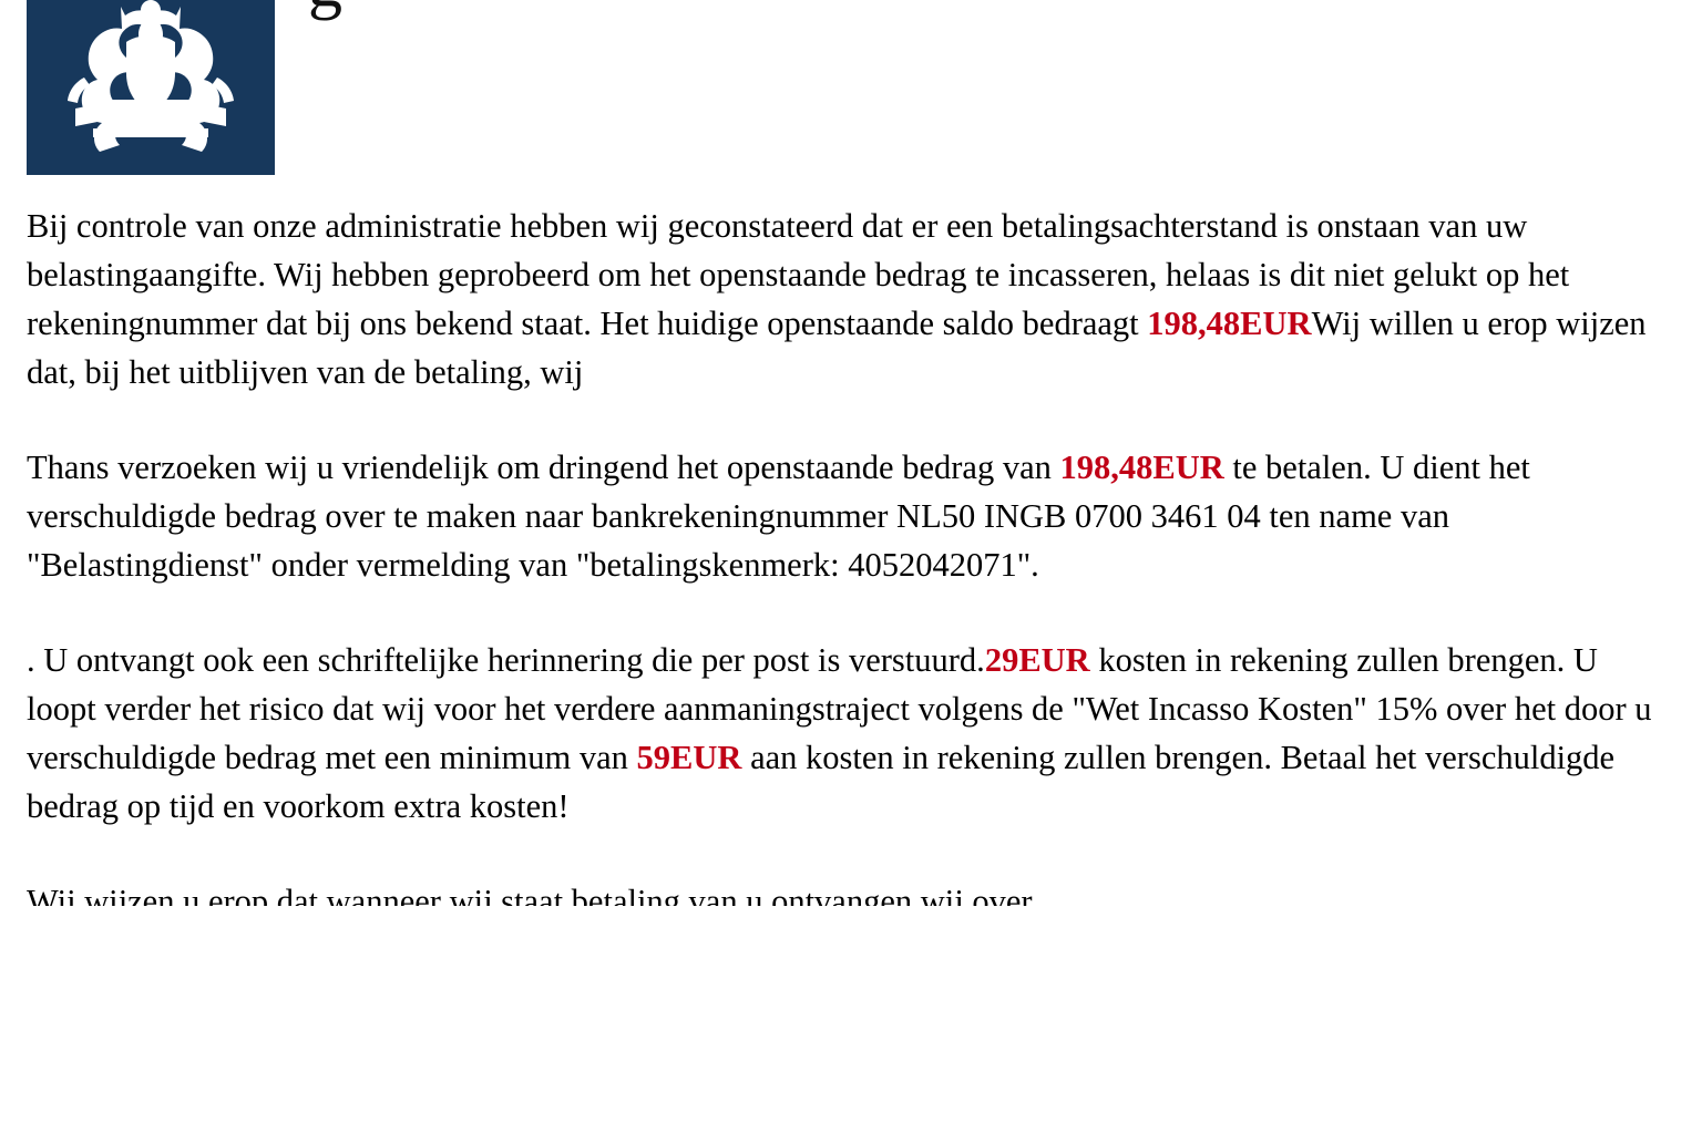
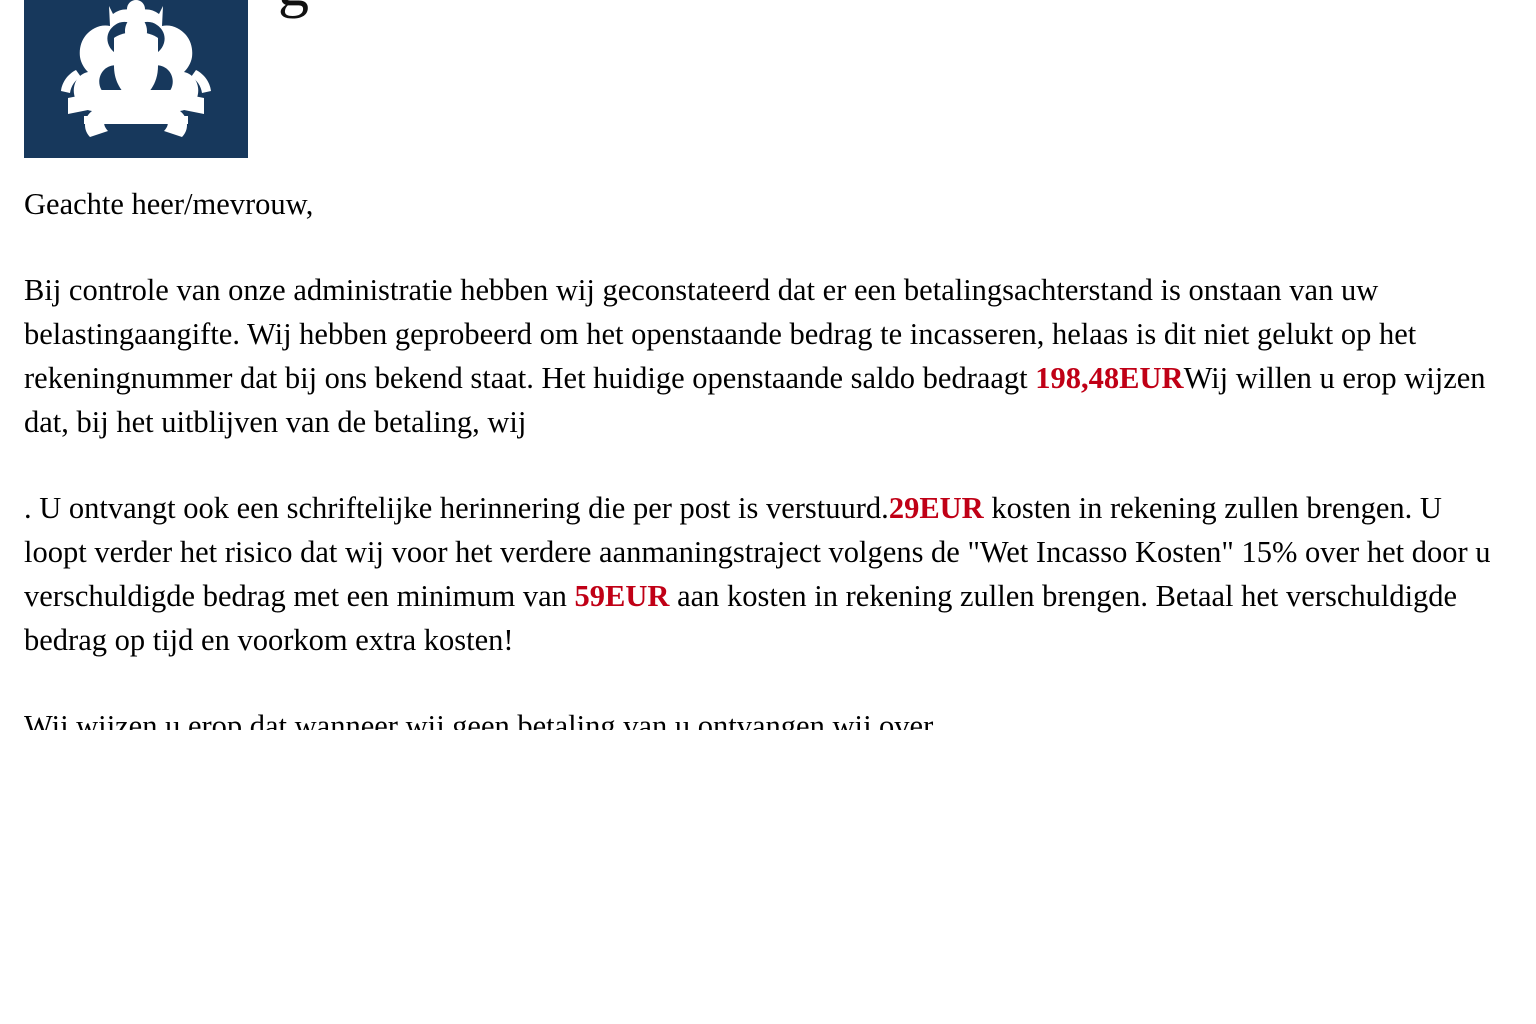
+ Geachte heer/mevrouw,
  Bij controle van onze administratie hebben wij geconstateerd dat er een betalingsachterstand is onstaan van uw belastingaangifte. Wij hebben geprobeerd om het openstaande bedrag te incasseren, helaas is dit niet gelukt op het rekeningnummer dat bij ons bekend staat. Het huidige openstaande saldo bedraagt 198,48EURWij willen u erop wijzen dat, bij het uitblijven van de betaling, wij
- Thans verzoeken wij u vriendelijk om dringend het openstaande bedrag van 198,48EUR te betalen. U dient het verschuldigde bedrag over te maken naar bankrekeningnummer NL50 INGB 0700 3461 04 ten name van "Belastingdienst" onder vermelding van "betalingskenmerk: 4052042071".
  . U ontvangt ook een schriftelijke herinnering die per post is verstuurd.29EUR kosten in rekening zullen brengen. U loopt verder het risico dat wij voor het verdere aanmaningstraject volgens de "Wet Incasso Kosten" 15% over het door u verschuldigde bedrag met een minimum van 59EUR aan kosten in rekening zullen brengen. Betaal het verschuldigde bedrag op tijd en voorkom extra kosten!
- Wij wijzen u erop dat wanneer wij staat betaling van u ontvangen wij over
+ Wij wijzen u erop dat wanneer wij geen betaling van u ontvangen wij over
